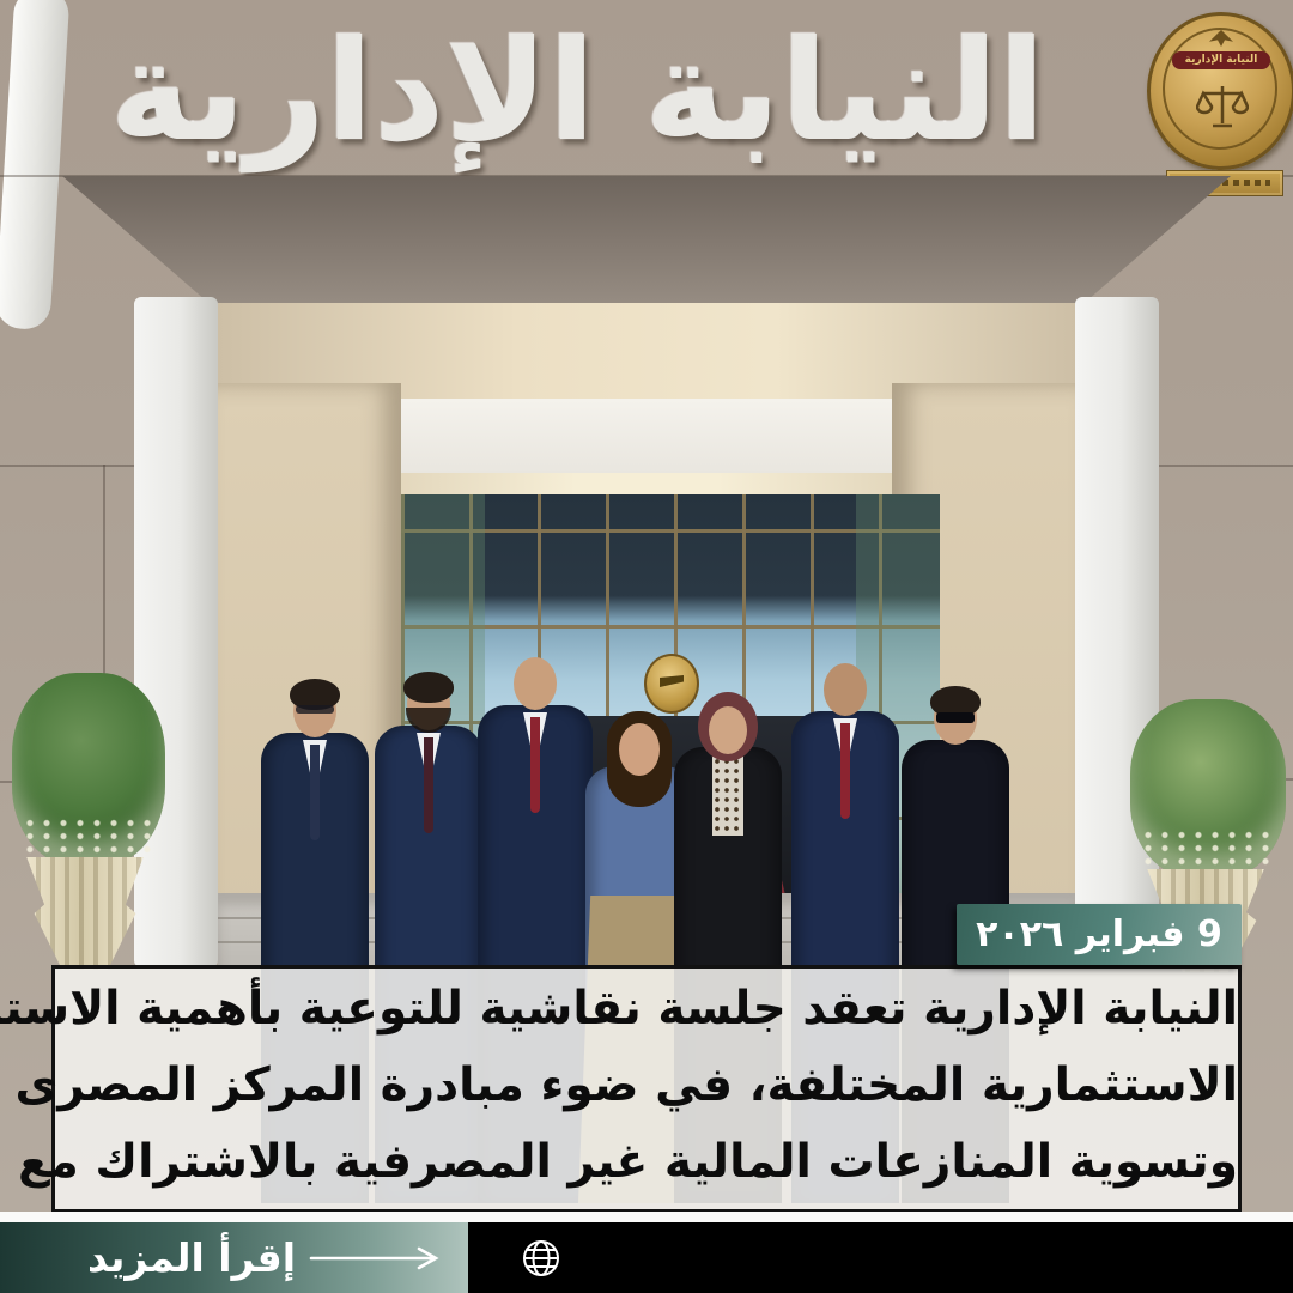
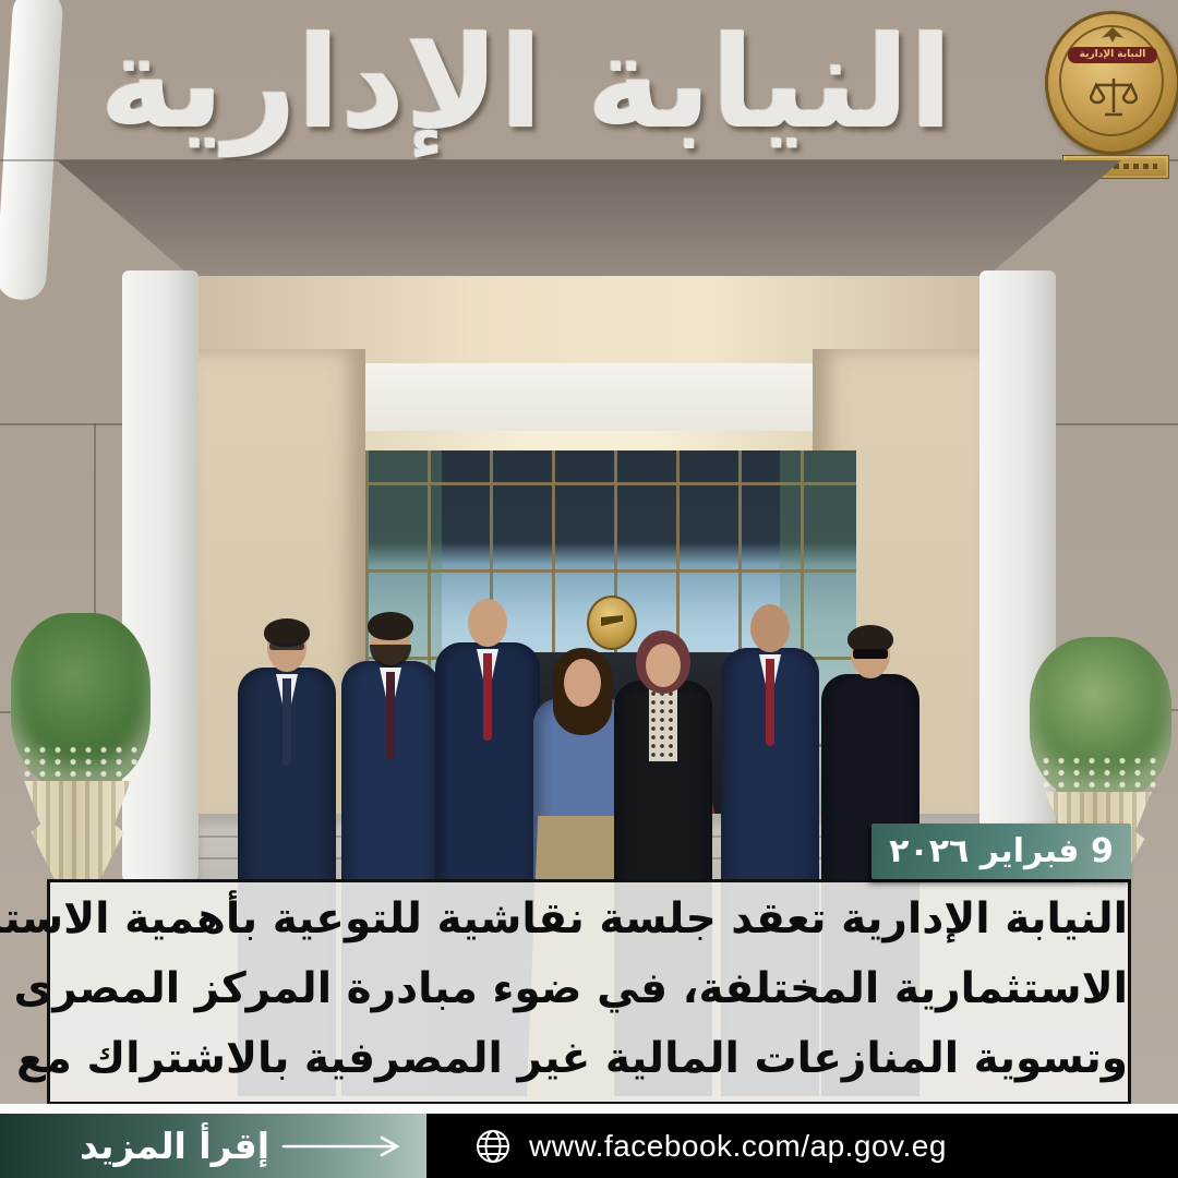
  النيابة الإدارية
  النيابة الإدارية
  النيابة الإدارية تعقد جلسة نقاشية للتوعية بأهمية الاست
  الاستثمارية المختلفة، في ضوء مبادرة المركز المصرى
  وتسوية المنازعات المالية غير المصرفية بالاشتراك مع
  9 فبراير ٢٠٢٦
  إقرأ المزيد
+ www.facebook.com/ap.gov.eg
